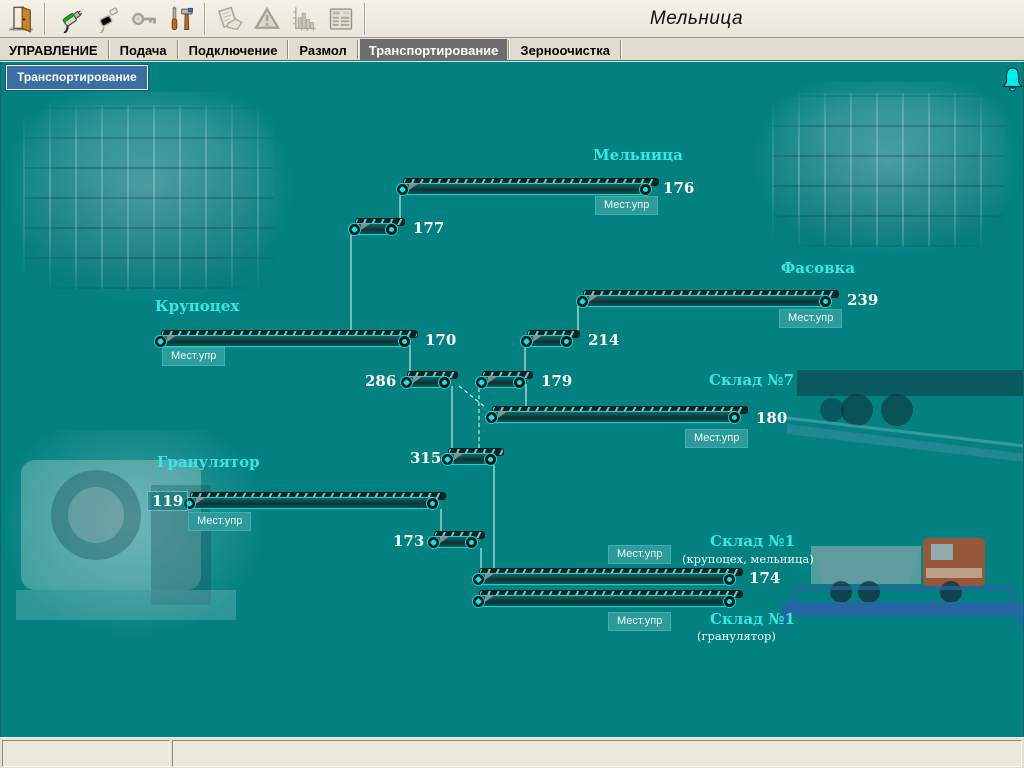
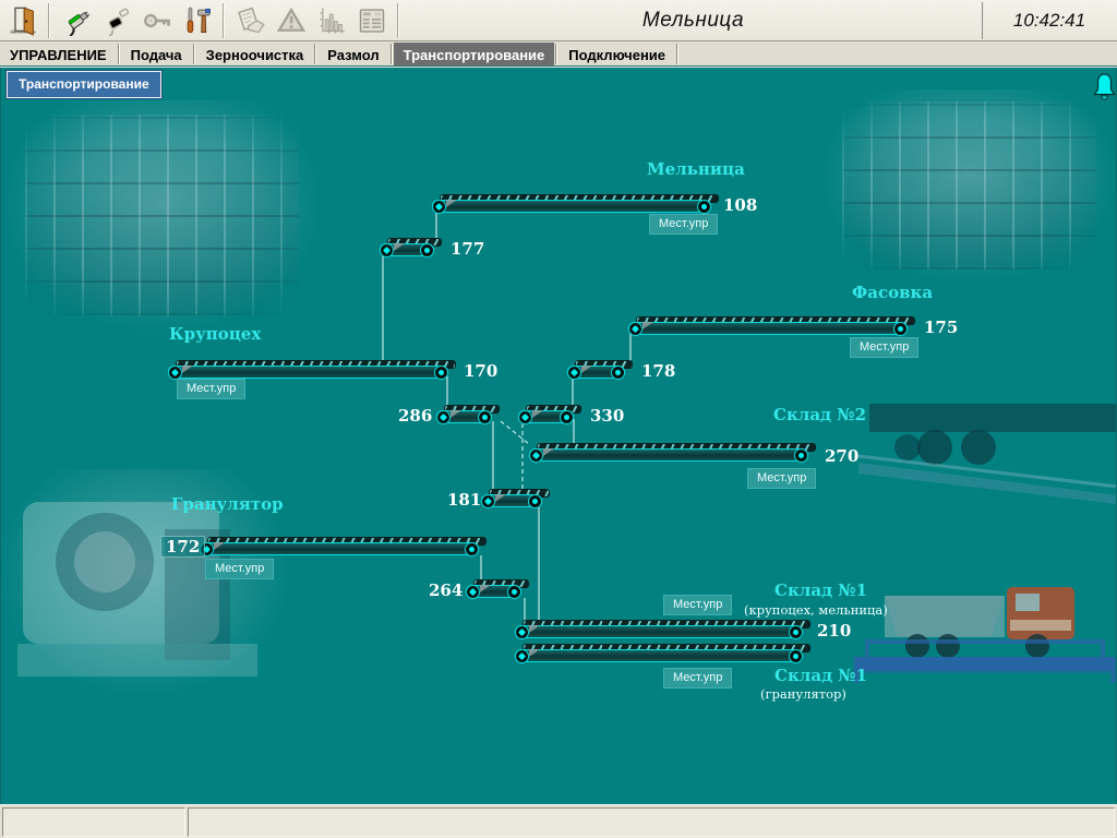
  Мельница
+ 10:42:41
  УПРАВЛЕНИЕ
  Подача
- Подключение
+ Зерноочистка
  Размол
  Транспортирование
- Зерноочистка
+ Подключение
  Транспортирование
  Мельница
  Фасовка
  Крупоцех
- Склад №7
+ Склад №2
  Гранулятор
  Склад №1
  (крупоцех, мельница)
  Склад №1
  (гранулятор)
- 176
+ 108
  Мест.упр
  177
- 239
+ 175
  Мест.упр
  170
  Мест.упр
- 214
+ 178
  286
- 179
+ 330
- 180
+ 270
  Мест.упр
- 315
+ 181
- 119
+ 172
  Мест.упр
- 173
+ 264
  Мест.упр
- 174
+ 210
  Мест.упр
